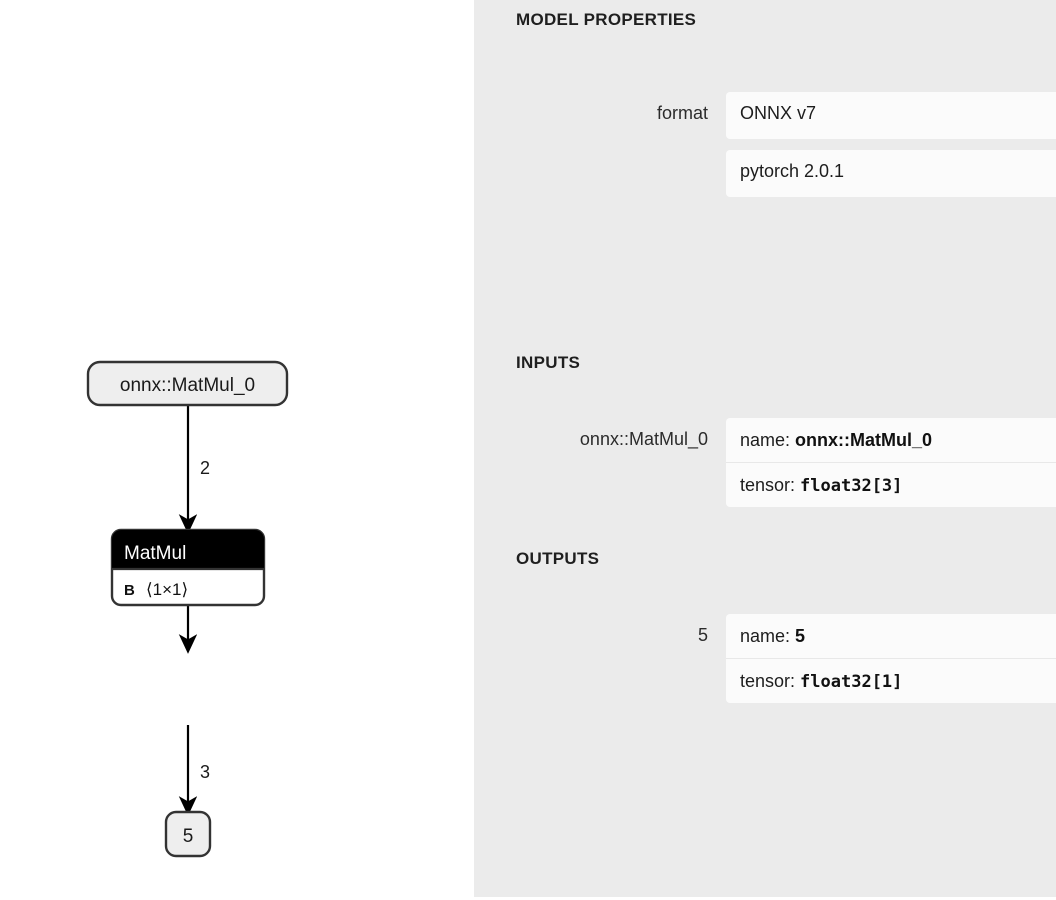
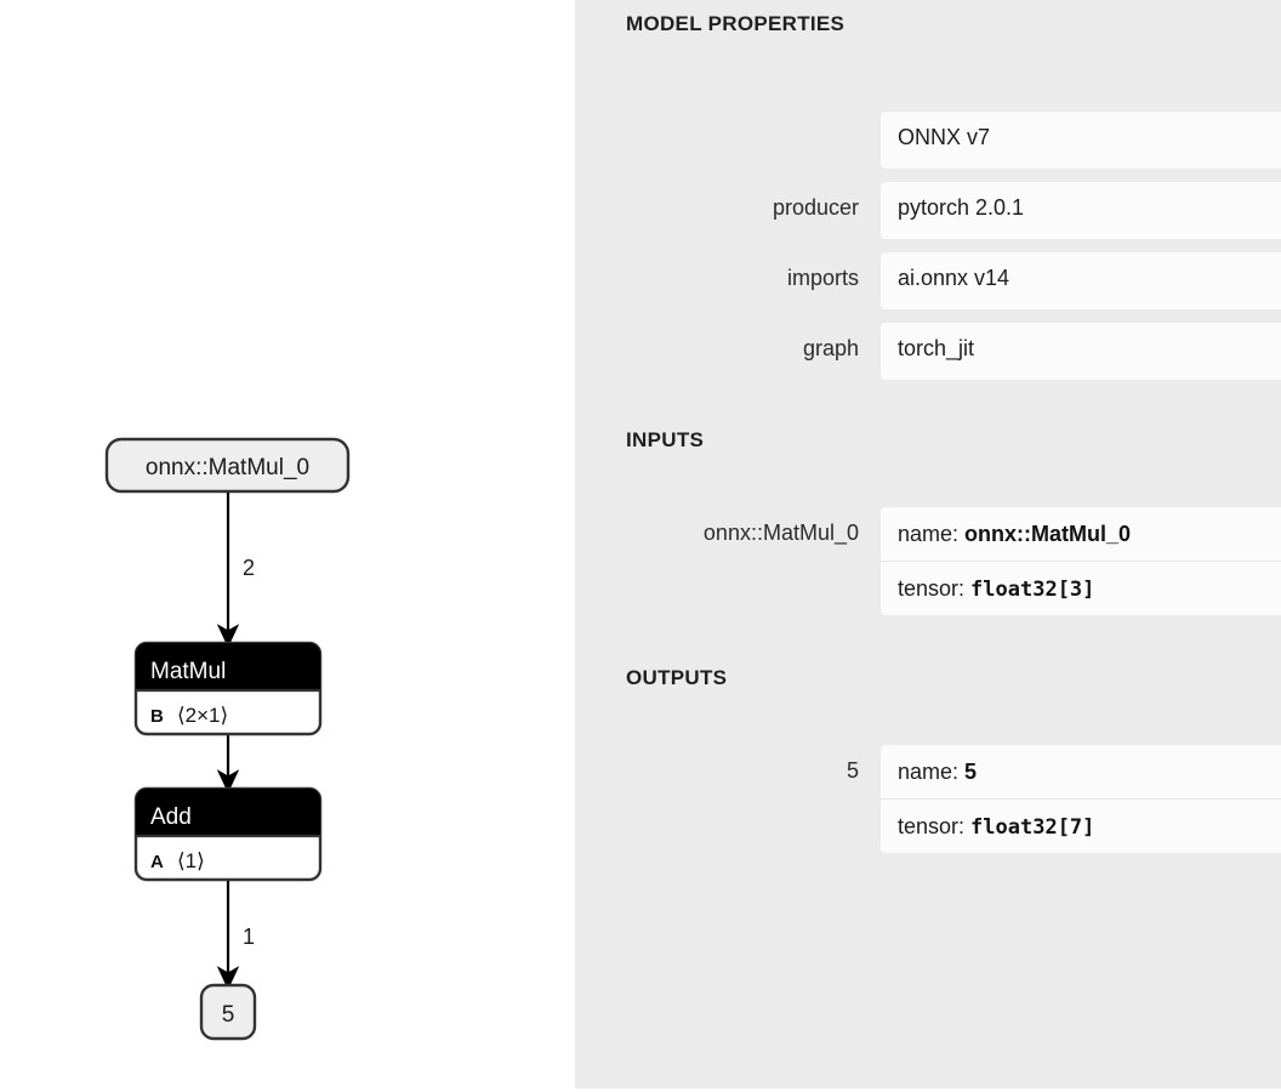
  2
- 3
+ 1
  onnx::MatMul_0
  MatMul
  B
- ⟨1×1⟩
+ ⟨2×1⟩
+ Add
+ A
+ ⟨1⟩
  5
  MODEL PROPERTIES
- format
  ONNX v7
+ producer
  pytorch 2.0.1
+ imports
+ ai.onnx v14
+ graph
+ torch_jit
  INPUTS
  onnx::MatMul_0
  name: onnx::MatMul_0
  tensor: float32[3]
  OUTPUTS
  5
  name: 5
- tensor: float32[1]
+ tensor: float32[7]
